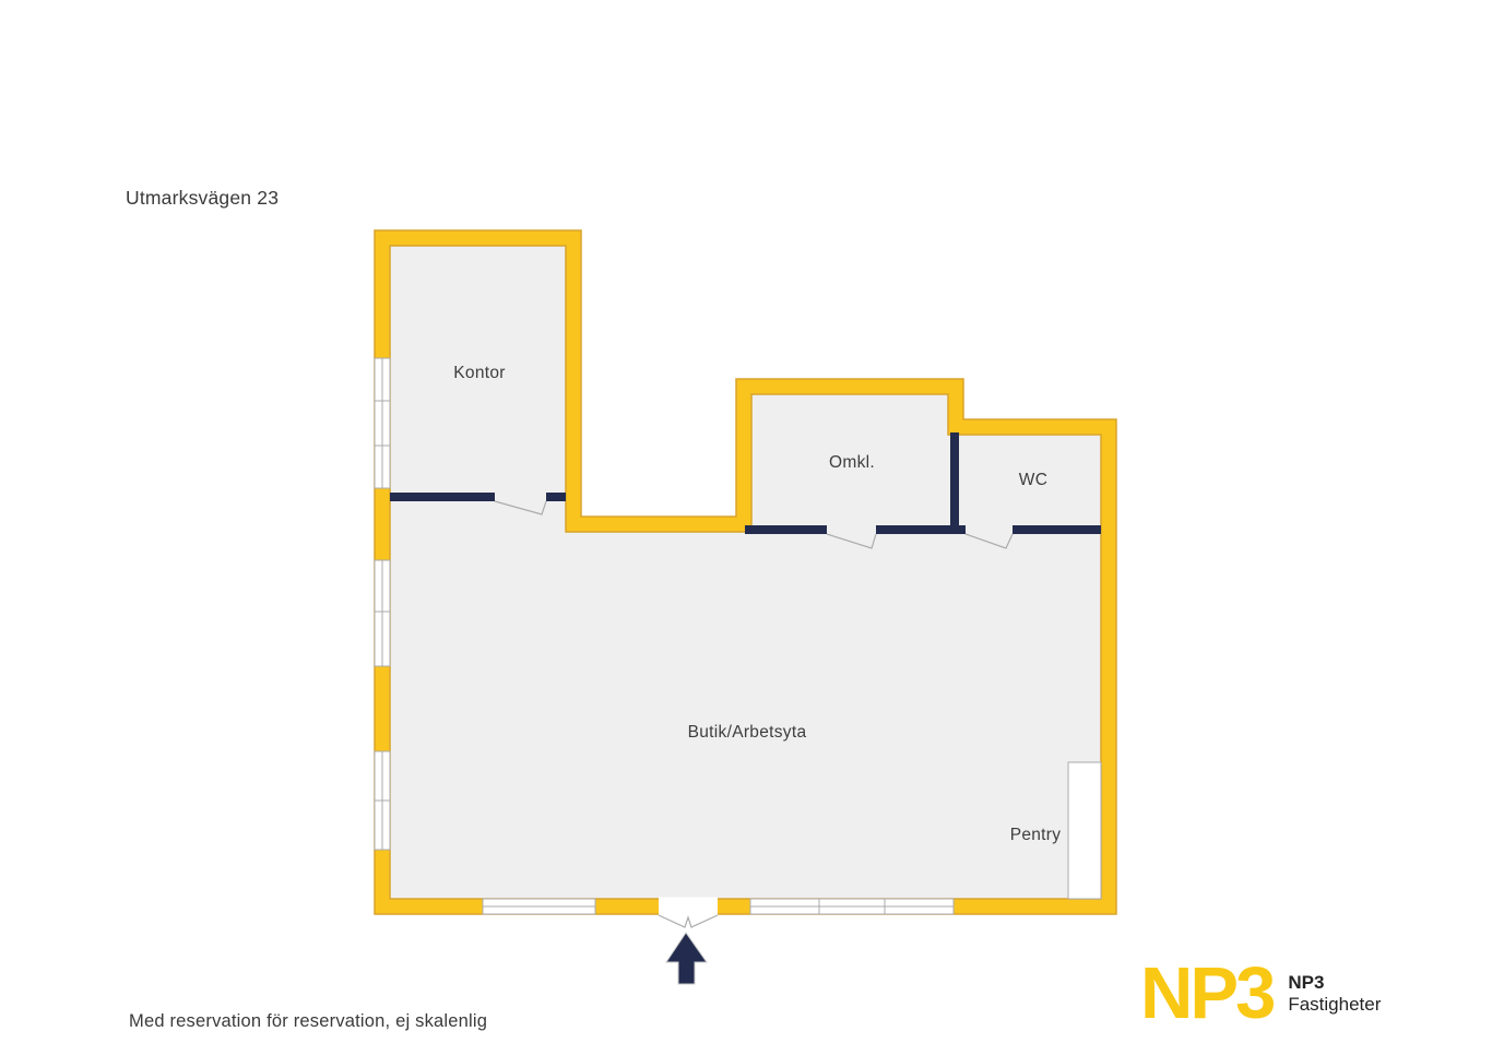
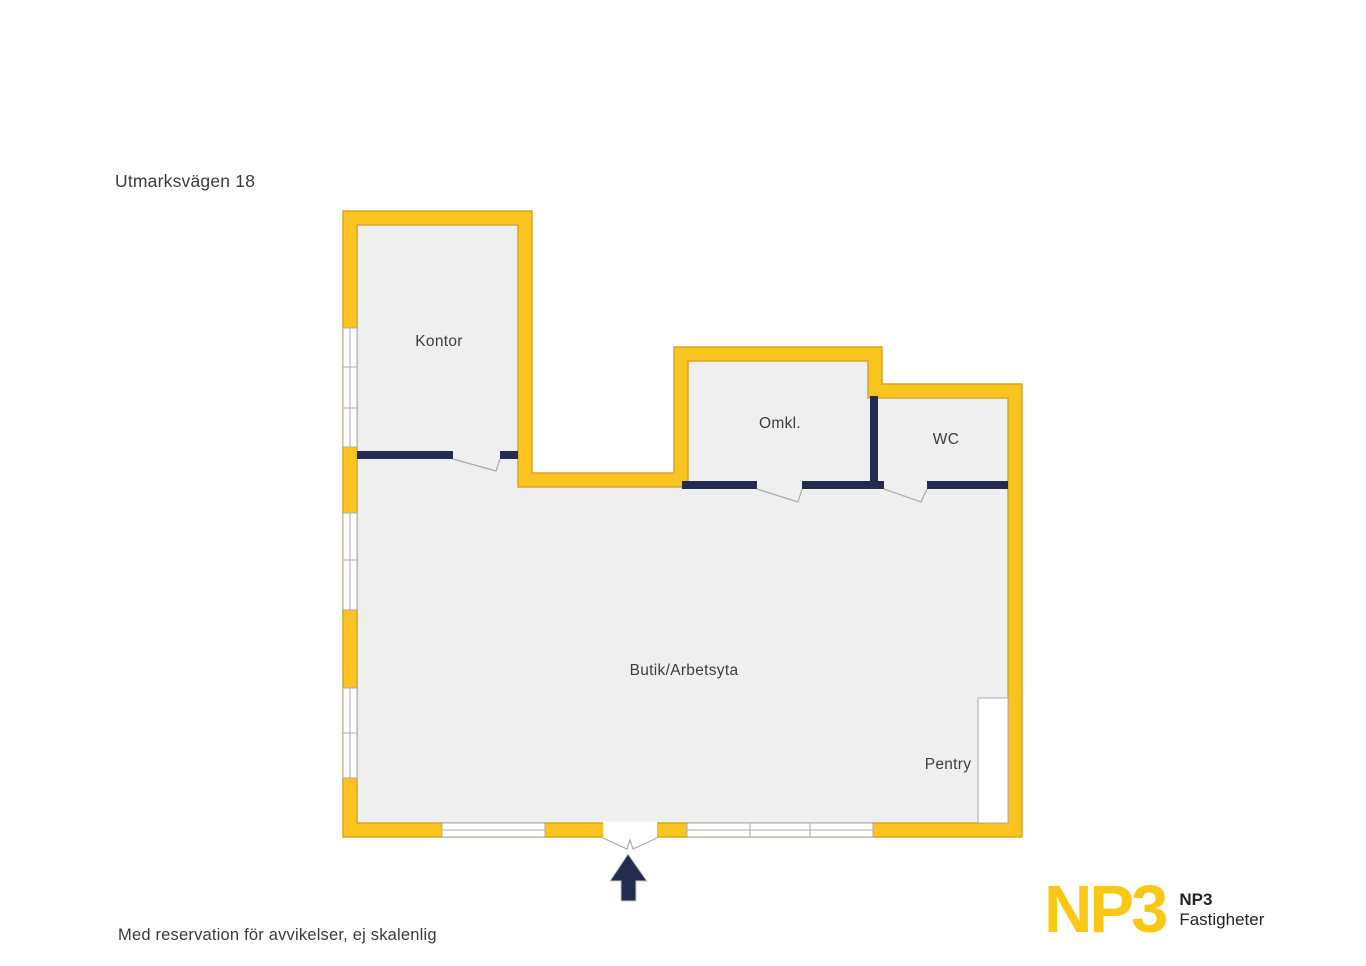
- Utmarksvägen 23
+ Utmarksvägen 18
  Kontor
  Omkl.
  WC
  Butik/Arbetsyta
  Pentry
- Med reservation för reservation, ej skalenlig
+ Med reservation för avvikelser, ej skalenlig
  NP3
  NP3
  Fastigheter
